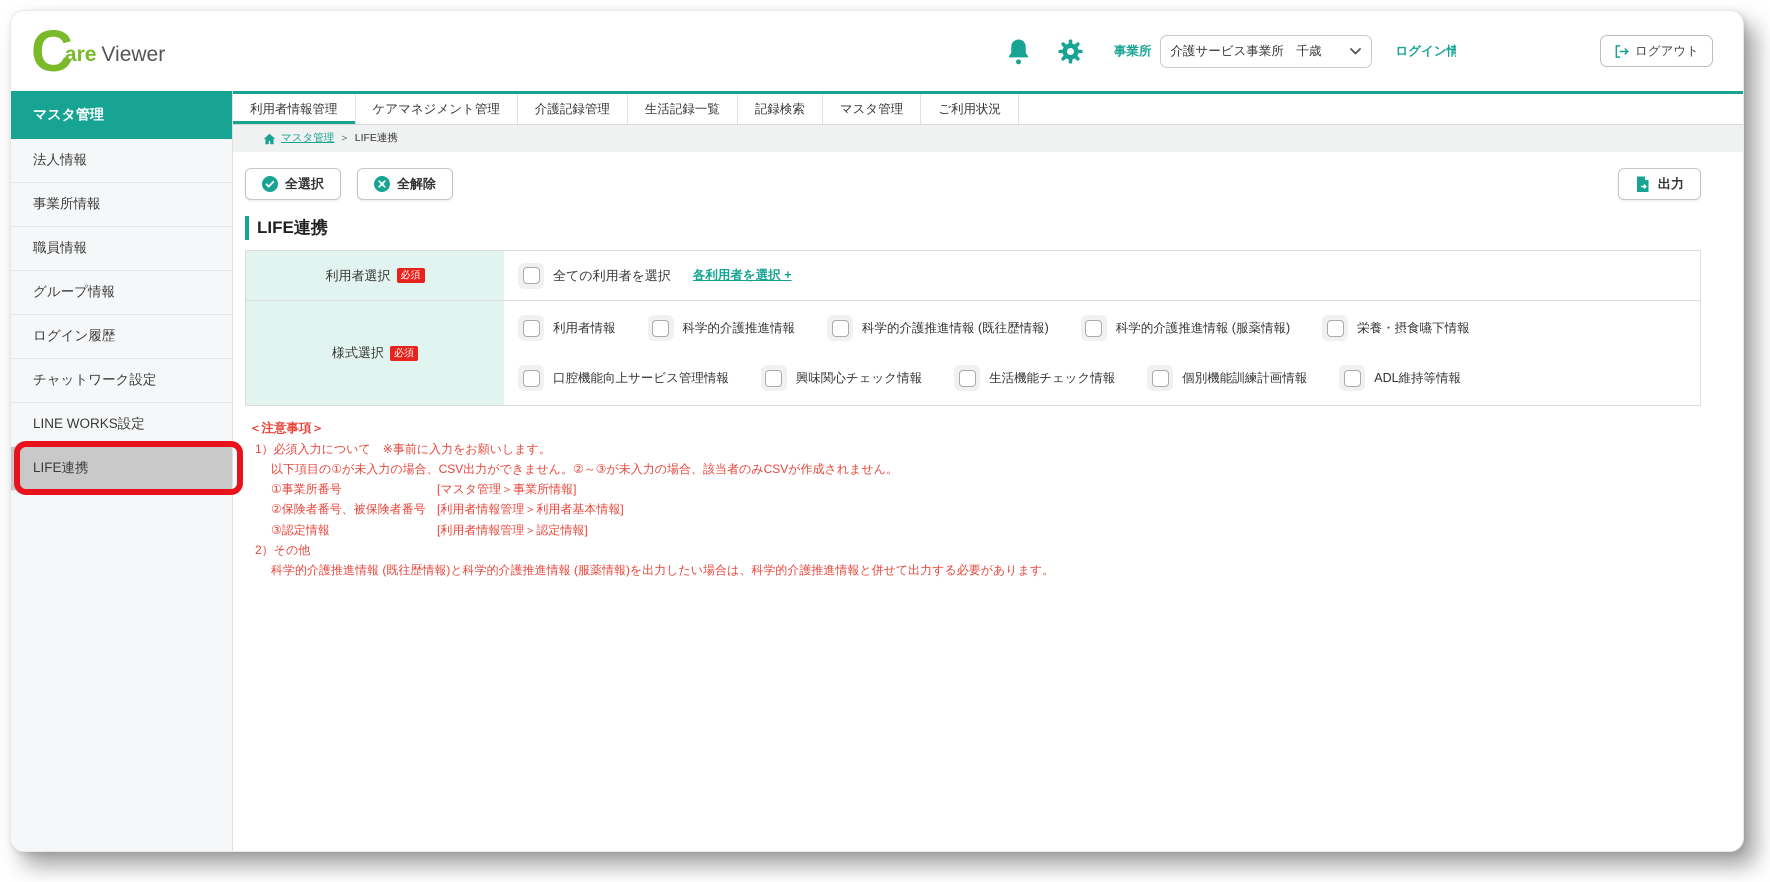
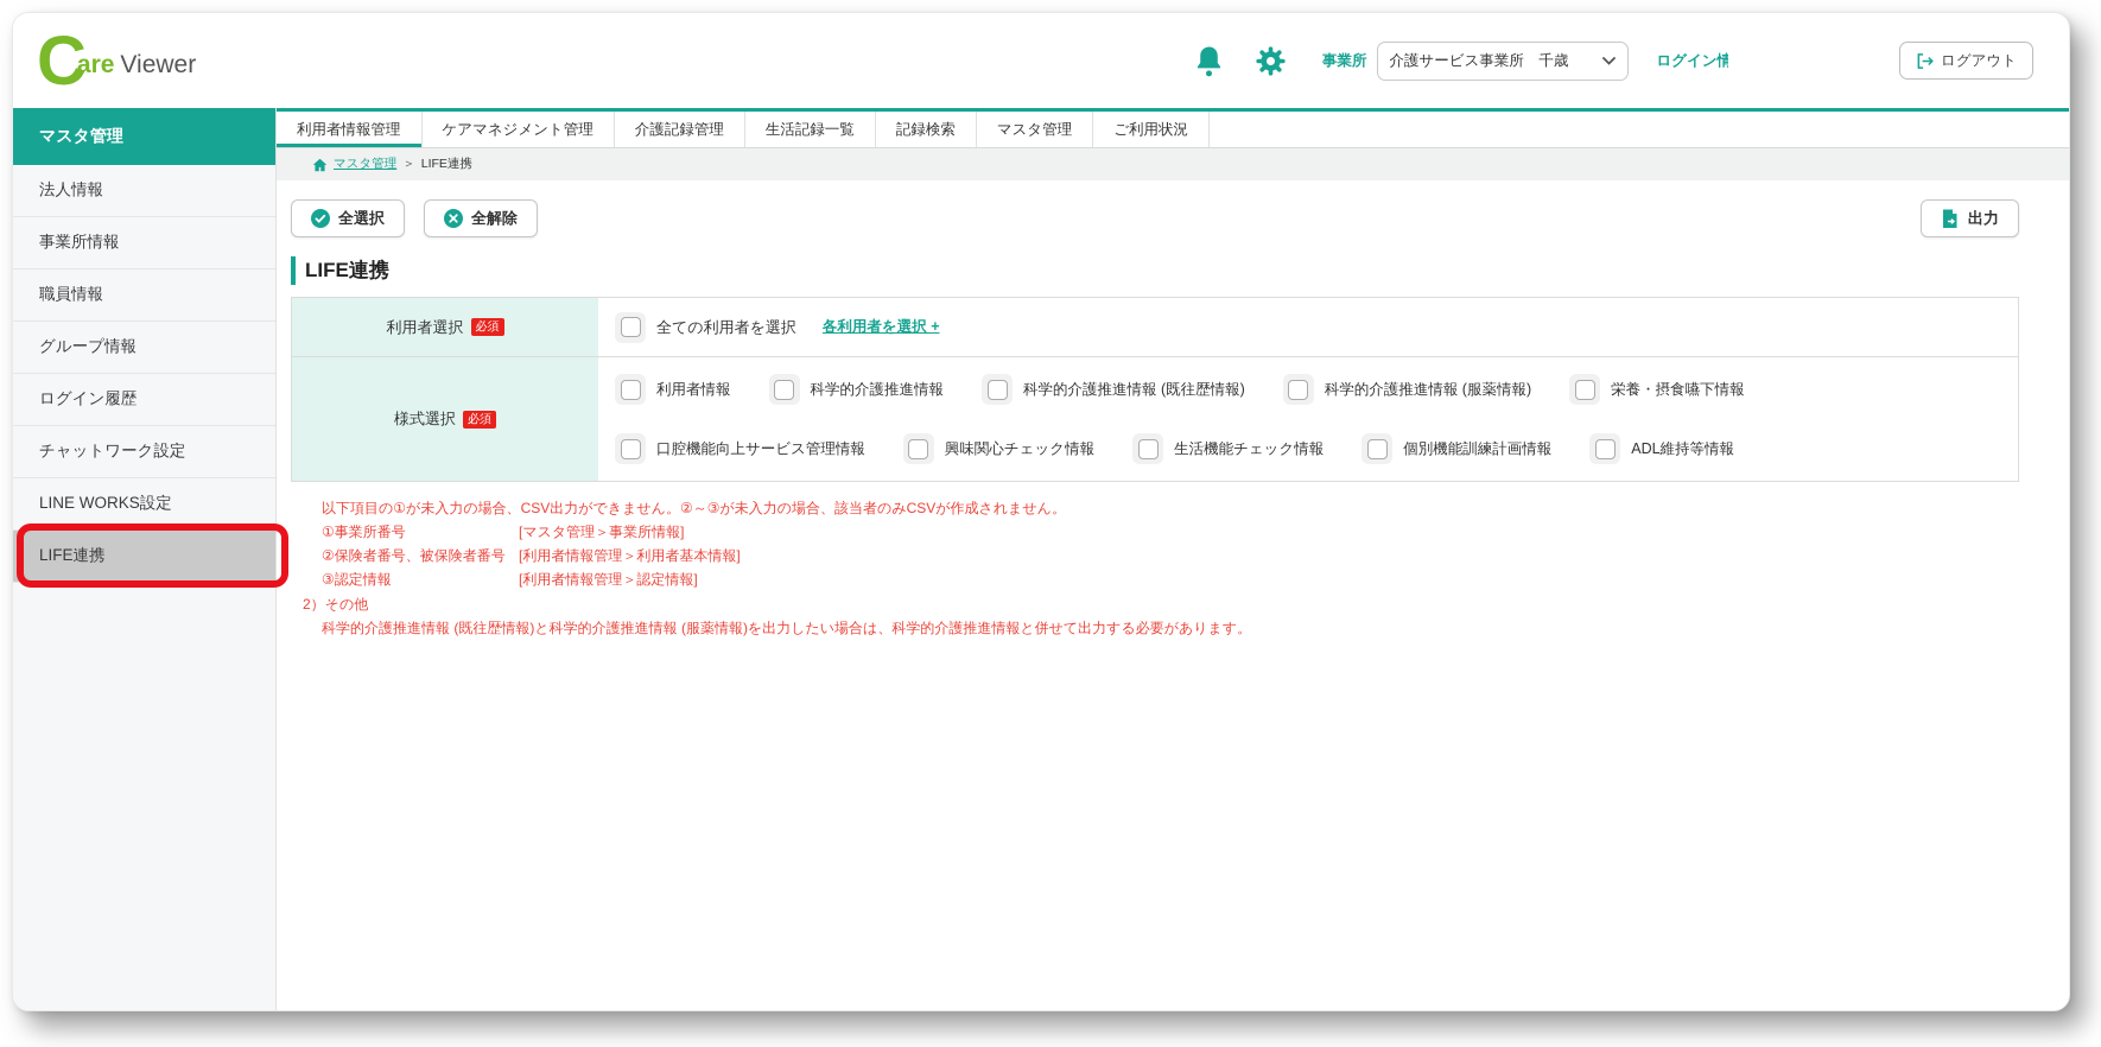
  C
  are
  Viewer
  事業所
  介護サービス事業所 千歳
  ログイン情
  ログアウト
  マスタ管理
  法人情報
  事業所情報
  職員情報
  グループ情報
  ログイン履歴
  チャットワーク設定
  LINE WORKS設定
  LIFE連携
  利用者情報管理
  ケアマネジメント管理
  介護記録管理
  生活記録一覧
  記録検索
  マスタ管理
  ご利用状況
  マスタ管理
  ＞
  LIFE連携
  全選択
  全解除
  出力
  LIFE連携
  利用者選択
  必須
  全ての利用者を選択
  各利用者を選択 +
  様式選択
  必須
  利用者情報
  科学的介護推進情報
  科学的介護推進情報 (既往歴情報)
  科学的介護推進情報 (服薬情報)
  栄養・摂食嚥下情報
  口腔機能向上サービス管理情報
  興味関心チェック情報
  生活機能チェック情報
  個別機能訓練計画情報
  ADL維持等情報
- ＜注意事項＞
- 1）必須入力について ※事前に入力をお願いします。
  以下項目の①が未入力の場合、CSV出力ができません。②～③が未入力の場合、該当者のみCSVが作成されません。
  ①事業所番号 [マスタ管理＞事業所情報]
  ②保険者番号、被保険者番号 [利用者情報管理＞利用者基本情報]
  ③認定情報 [利用者情報管理＞認定情報]
  2）その他
  科学的介護推進情報 (既往歴情報)と科学的介護推進情報 (服薬情報)を出力したい場合は、科学的介護推進情報と併せて出力する必要があります。
